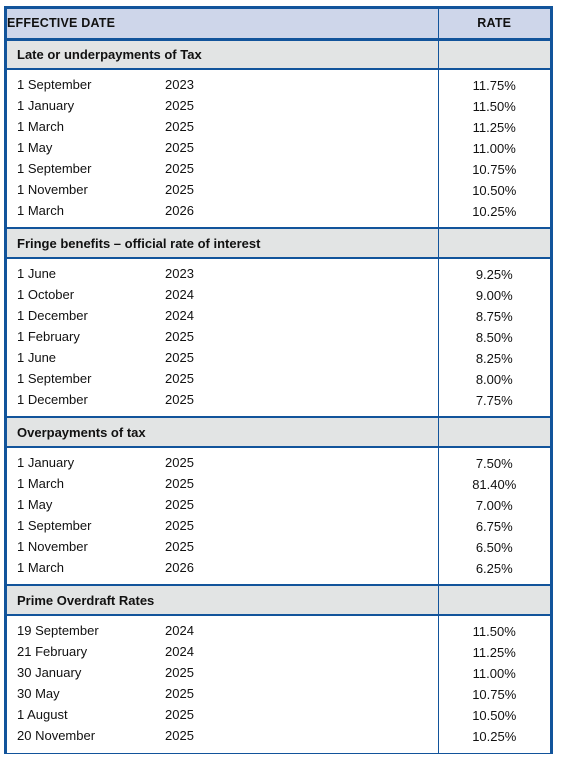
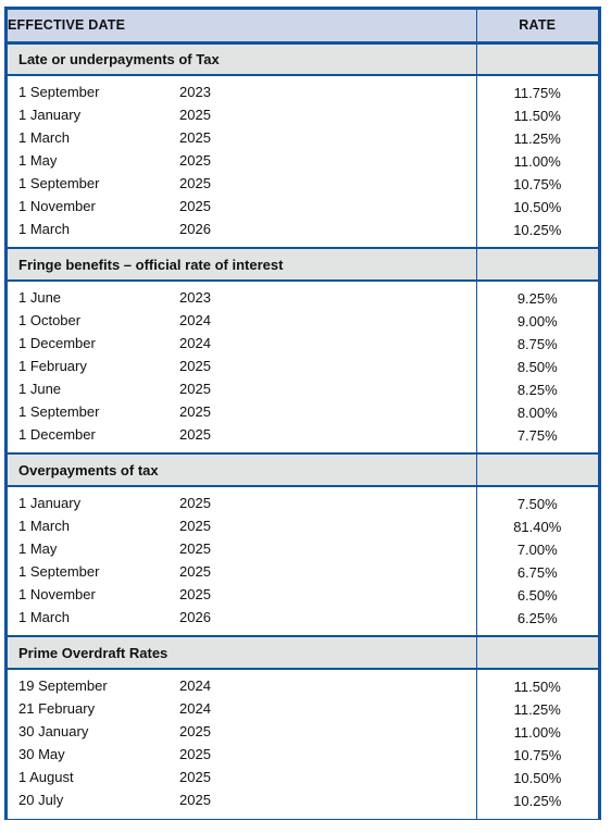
  EFFECTIVE DATE	RATE
  Late or underpayments of Tax
  1 September 2023	11.75%
  1 January 2025	11.50%
  1 March 2025	11.25%
  1 May 2025	11.00%
  1 September 2025	10.75%
  1 November 2025	10.50%
  1 March 2026	10.25%
  Fringe benefits – official rate of interest
  1 June 2023	9.25%
  1 October 2024	9.00%
  1 December 2024	8.75%
  1 February 2025	8.50%
  1 June 2025	8.25%
  1 September 2025	8.00%
  1 December 2025	7.75%
  Overpayments of tax
  1 January 2025	7.50%
  1 March 2025	81.40%
  1 May 2025	7.00%
  1 September 2025	6.75%
  1 November 2025	6.50%
  1 March 2026	6.25%
  Prime Overdraft Rates
  19 September 2024	11.50%
  21 February 2024	11.25%
  30 January 2025	11.00%
  30 May 2025	10.75%
  1 August 2025	10.50%
- 20 November 2025	10.25%
+ 20 July 2025	10.25%
